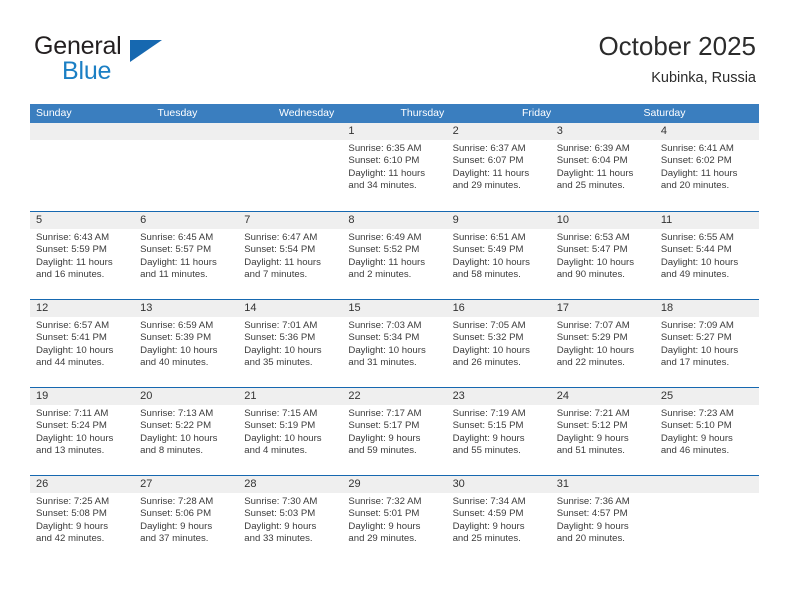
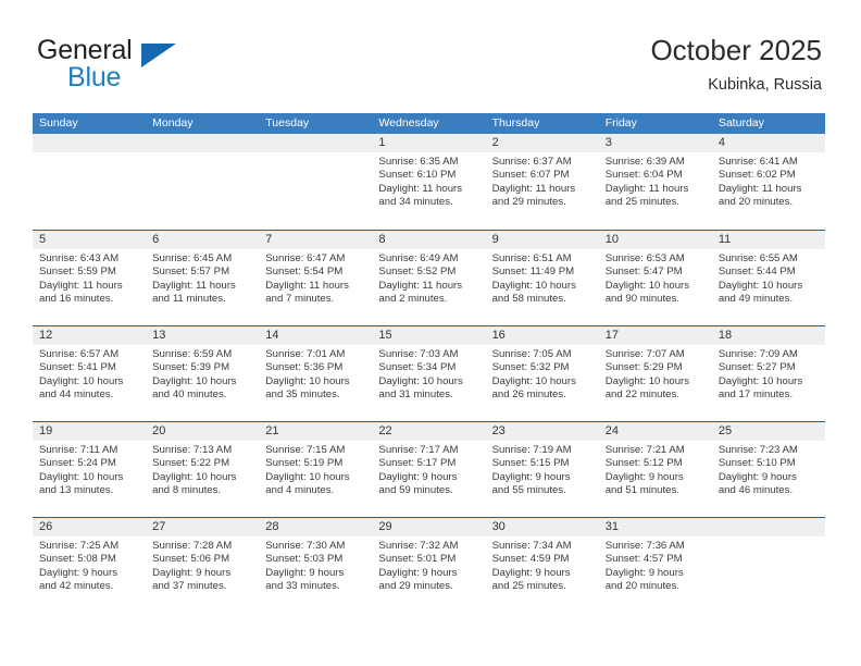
  General
  Blue
  October 2025
  Kubinka, Russia
  Sunday
+ Monday
  Tuesday
  Wednesday
  Thursday
  Friday
  Saturday
  1
  Sunrise: 6:35 AM
  Sunset: 6:10 PM
  Daylight: 11 hours
  and 34 minutes.
  2
  Sunrise: 6:37 AM
  Sunset: 6:07 PM
  Daylight: 11 hours
  and 29 minutes.
  3
  Sunrise: 6:39 AM
  Sunset: 6:04 PM
  Daylight: 11 hours
  and 25 minutes.
  4
  Sunrise: 6:41 AM
  Sunset: 6:02 PM
  Daylight: 11 hours
  and 20 minutes.
  5
  Sunrise: 6:43 AM
  Sunset: 5:59 PM
  Daylight: 11 hours
  and 16 minutes.
  6
  Sunrise: 6:45 AM
  Sunset: 5:57 PM
  Daylight: 11 hours
  and 11 minutes.
  7
  Sunrise: 6:47 AM
  Sunset: 5:54 PM
  Daylight: 11 hours
  and 7 minutes.
  8
  Sunrise: 6:49 AM
  Sunset: 5:52 PM
  Daylight: 11 hours
  and 2 minutes.
  9
  Sunrise: 6:51 AM
- Sunset: 5:49 PM
+ Sunset: 11:49 PM
  Daylight: 10 hours
  and 58 minutes.
  10
  Sunrise: 6:53 AM
  Sunset: 5:47 PM
  Daylight: 10 hours
  and 90 minutes.
  11
  Sunrise: 6:55 AM
  Sunset: 5:44 PM
  Daylight: 10 hours
  and 49 minutes.
  12
  Sunrise: 6:57 AM
  Sunset: 5:41 PM
  Daylight: 10 hours
  and 44 minutes.
  13
  Sunrise: 6:59 AM
  Sunset: 5:39 PM
  Daylight: 10 hours
  and 40 minutes.
  14
  Sunrise: 7:01 AM
  Sunset: 5:36 PM
  Daylight: 10 hours
  and 35 minutes.
  15
  Sunrise: 7:03 AM
  Sunset: 5:34 PM
  Daylight: 10 hours
  and 31 minutes.
  16
  Sunrise: 7:05 AM
  Sunset: 5:32 PM
  Daylight: 10 hours
  and 26 minutes.
  17
  Sunrise: 7:07 AM
  Sunset: 5:29 PM
  Daylight: 10 hours
  and 22 minutes.
  18
  Sunrise: 7:09 AM
  Sunset: 5:27 PM
  Daylight: 10 hours
  and 17 minutes.
  19
  Sunrise: 7:11 AM
  Sunset: 5:24 PM
  Daylight: 10 hours
  and 13 minutes.
  20
  Sunrise: 7:13 AM
  Sunset: 5:22 PM
  Daylight: 10 hours
  and 8 minutes.
  21
  Sunrise: 7:15 AM
  Sunset: 5:19 PM
  Daylight: 10 hours
  and 4 minutes.
  22
  Sunrise: 7:17 AM
  Sunset: 5:17 PM
  Daylight: 9 hours
  and 59 minutes.
  23
  Sunrise: 7:19 AM
  Sunset: 5:15 PM
  Daylight: 9 hours
  and 55 minutes.
  24
  Sunrise: 7:21 AM
  Sunset: 5:12 PM
  Daylight: 9 hours
  and 51 minutes.
  25
  Sunrise: 7:23 AM
  Sunset: 5:10 PM
  Daylight: 9 hours
  and 46 minutes.
  26
  Sunrise: 7:25 AM
  Sunset: 5:08 PM
  Daylight: 9 hours
  and 42 minutes.
  27
  Sunrise: 7:28 AM
  Sunset: 5:06 PM
  Daylight: 9 hours
  and 37 minutes.
  28
  Sunrise: 7:30 AM
  Sunset: 5:03 PM
  Daylight: 9 hours
  and 33 minutes.
  29
  Sunrise: 7:32 AM
  Sunset: 5:01 PM
  Daylight: 9 hours
  and 29 minutes.
  30
  Sunrise: 7:34 AM
  Sunset: 4:59 PM
  Daylight: 9 hours
  and 25 minutes.
  31
  Sunrise: 7:36 AM
  Sunset: 4:57 PM
  Daylight: 9 hours
  and 20 minutes.
